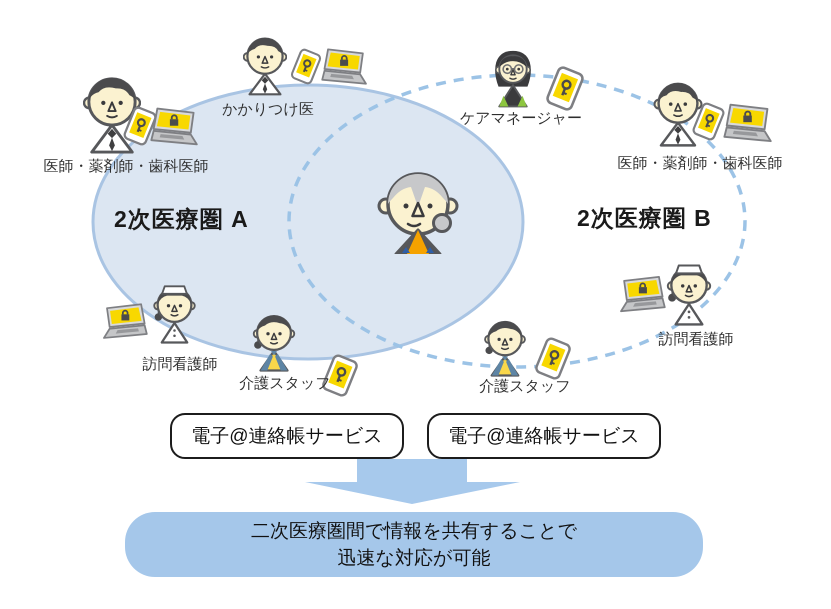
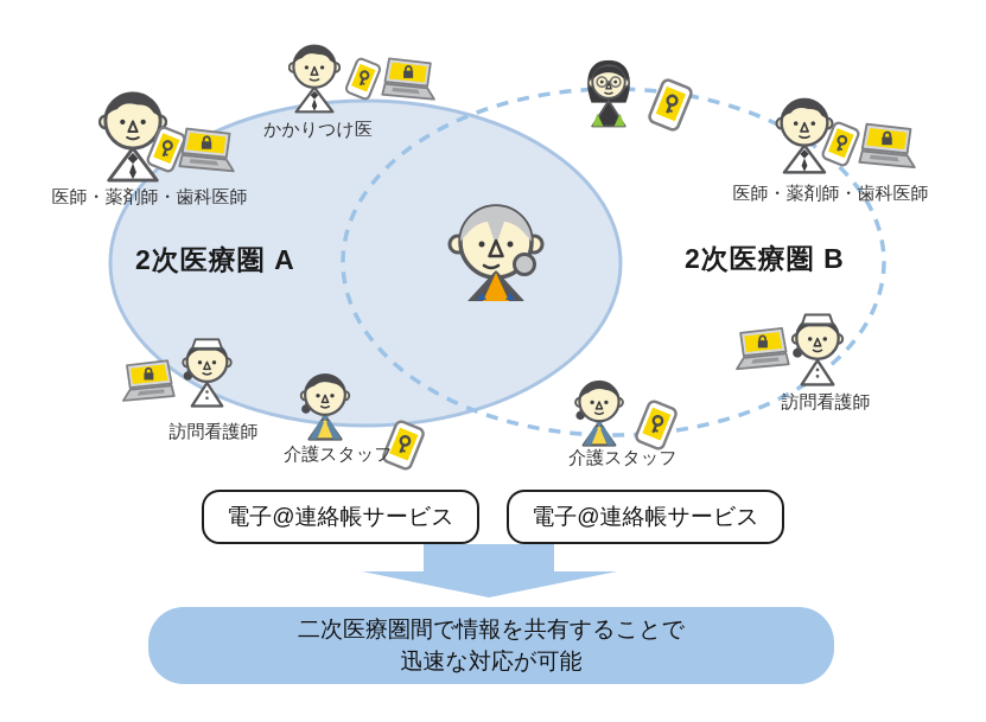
  2次医療圏 A
  2次医療圏 B
  医師・薬剤師・歯科医師
  かかりつけ医
- ケアマネージャー
  医師・薬剤師・歯科医師
  訪問看護師
  介護スタッフ
  介護スタッフ
  訪問看護師
  電子@連絡帳サービス
  電子@連絡帳サービス
  二次医療圏間で情報を共有することで
  迅速な対応が可能
